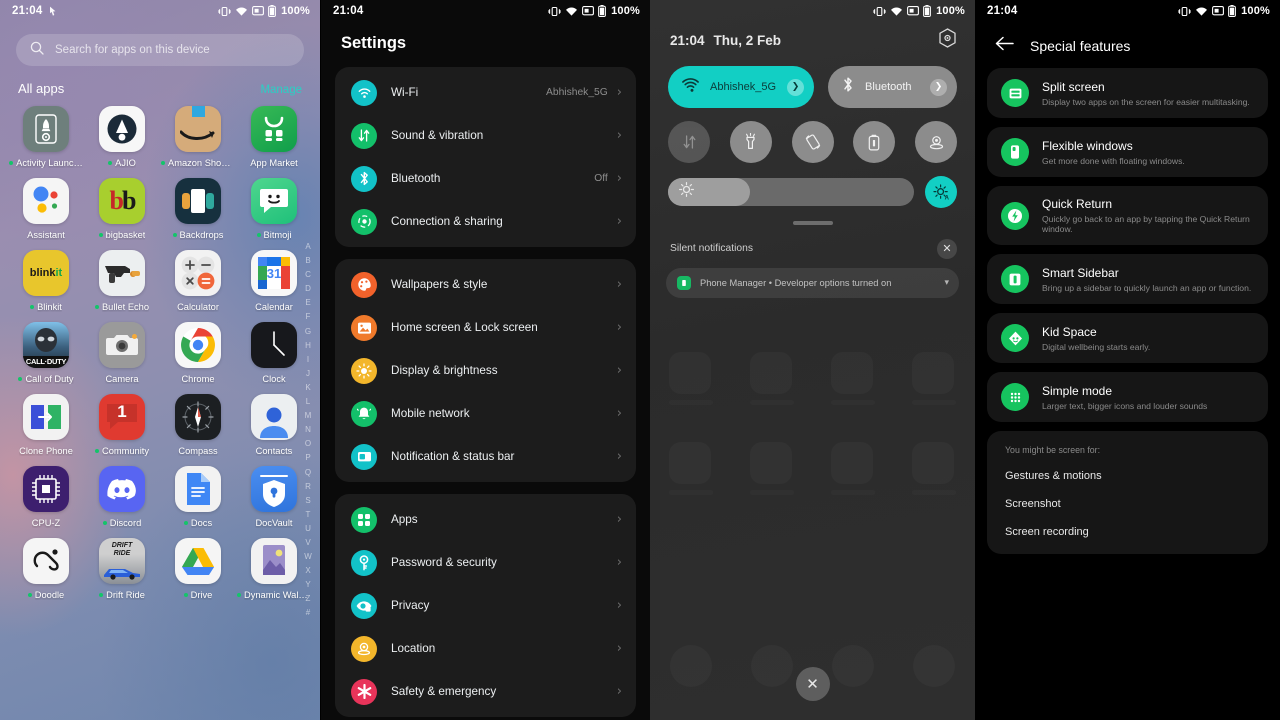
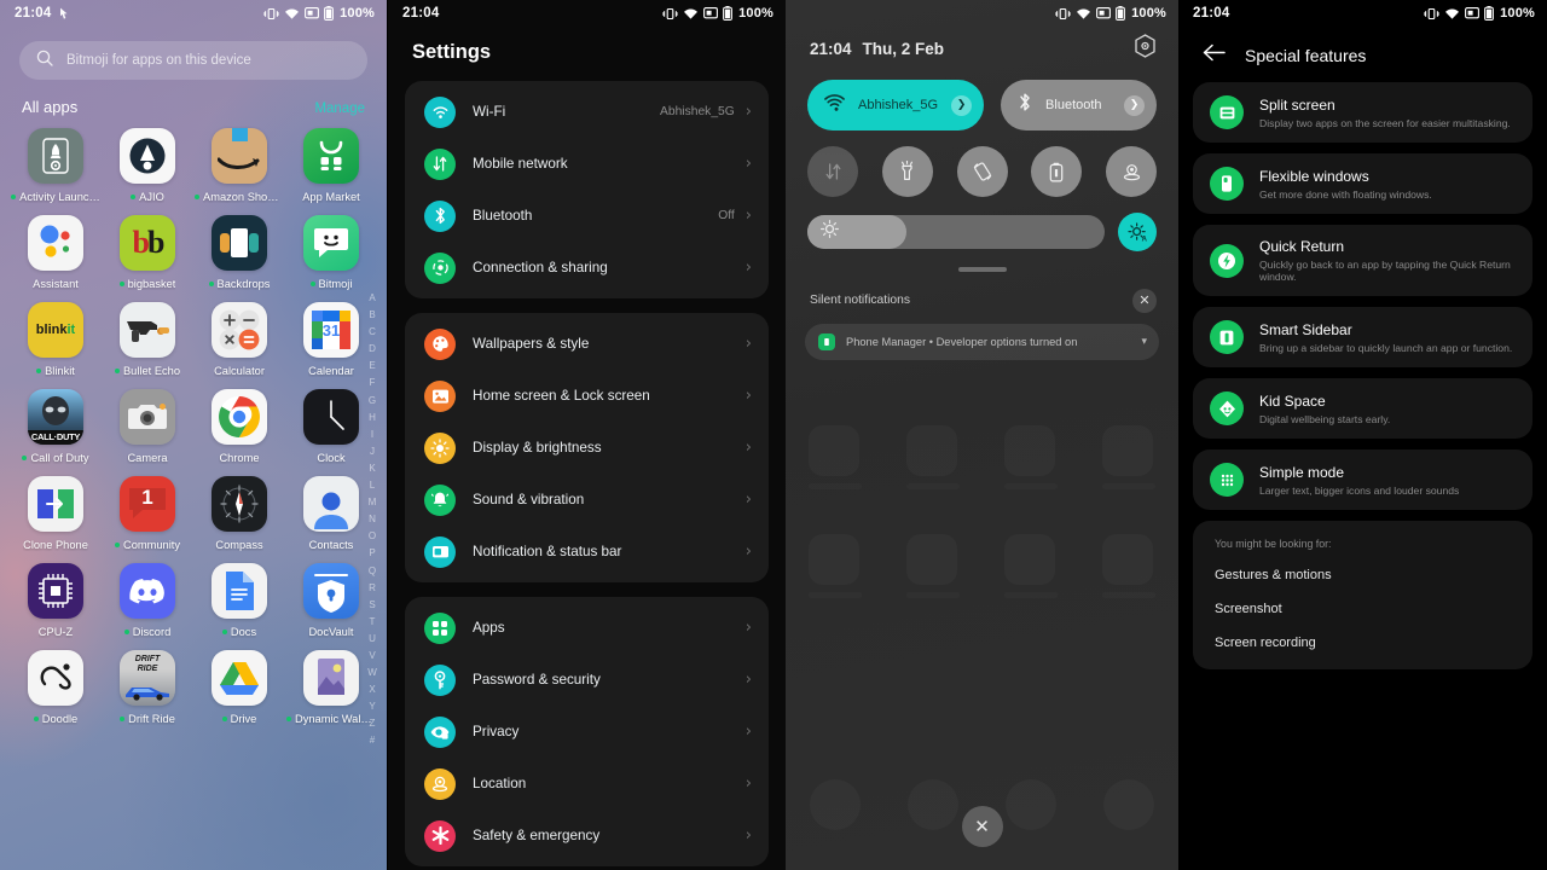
  21:04
  100%
- Search for apps on this device
+ Bitmoji for apps on this device
  All apps
  Manage
  Activity Launc…
  AJIO
  Amazon Shop…
  App Market
  Assistant
  b
  b
  bigbasket
  Backdrops
  Bitmoji
  blink
  it
  Blinkit
  Bullet Echo
  Calculator
  31
  Calendar
  CALL·DUTY
  Call of Duty
  Camera
  Chrome
  Clock
  Clone Phone
  1
  Community
  Compass
  Contacts
  CPU-Z
  Discord
  Docs
  DocVault
  Doodle
  Drift Ride
  Drive
  Dynamic Walp…
  A
  B
  C
  D
  E
  F
  G
  H
  I
  J
  K
  L
  M
  N
  O
  P
  Q
  R
  S
  T
  U
  V
  W
  X
  Y
  Z
  #
  21:04
  100%
  Settings
  Wi-Fi
  Abhishek_5G
  ›
- Sound & vibration
+ Mobile network
  ›
  Bluetooth
  Off
  ›
  Connection & sharing
  ›
  Wallpapers & style
  ›
  Home screen & Lock screen
  ›
  Display & brightness
  ›
- Mobile network
+ Sound & vibration
  ›
  Notification & status bar
  ›
  Apps
  ›
  Password & security
  ›
  Privacy
  ›
  Location
  ›
  Safety & emergency
  ›
  100%
  21:04
  Thu, 2 Feb
  Abhishek_5G
  ❯
  Bluetooth
  ❯
  Silent notifications
  ✕
  Phone Manager • Developer options turned on
  ▾
  ✕
  21:04
  100%
  Special features
  Split screen
  Display two apps on the screen for easier multitasking.
  Flexible windows
  Get more done with floating windows.
  Quick Return
  Quickly go back to an app by tapping the Quick Return window.
  Smart Sidebar
  Bring up a sidebar to quickly launch an app or function.
  Kid Space
  Digital wellbeing starts early.
  Simple mode
  Larger text, bigger icons and louder sounds
- You might be screen for:
+ You might be looking for:
  Gestures & motions
  Screenshot
  Screen recording
